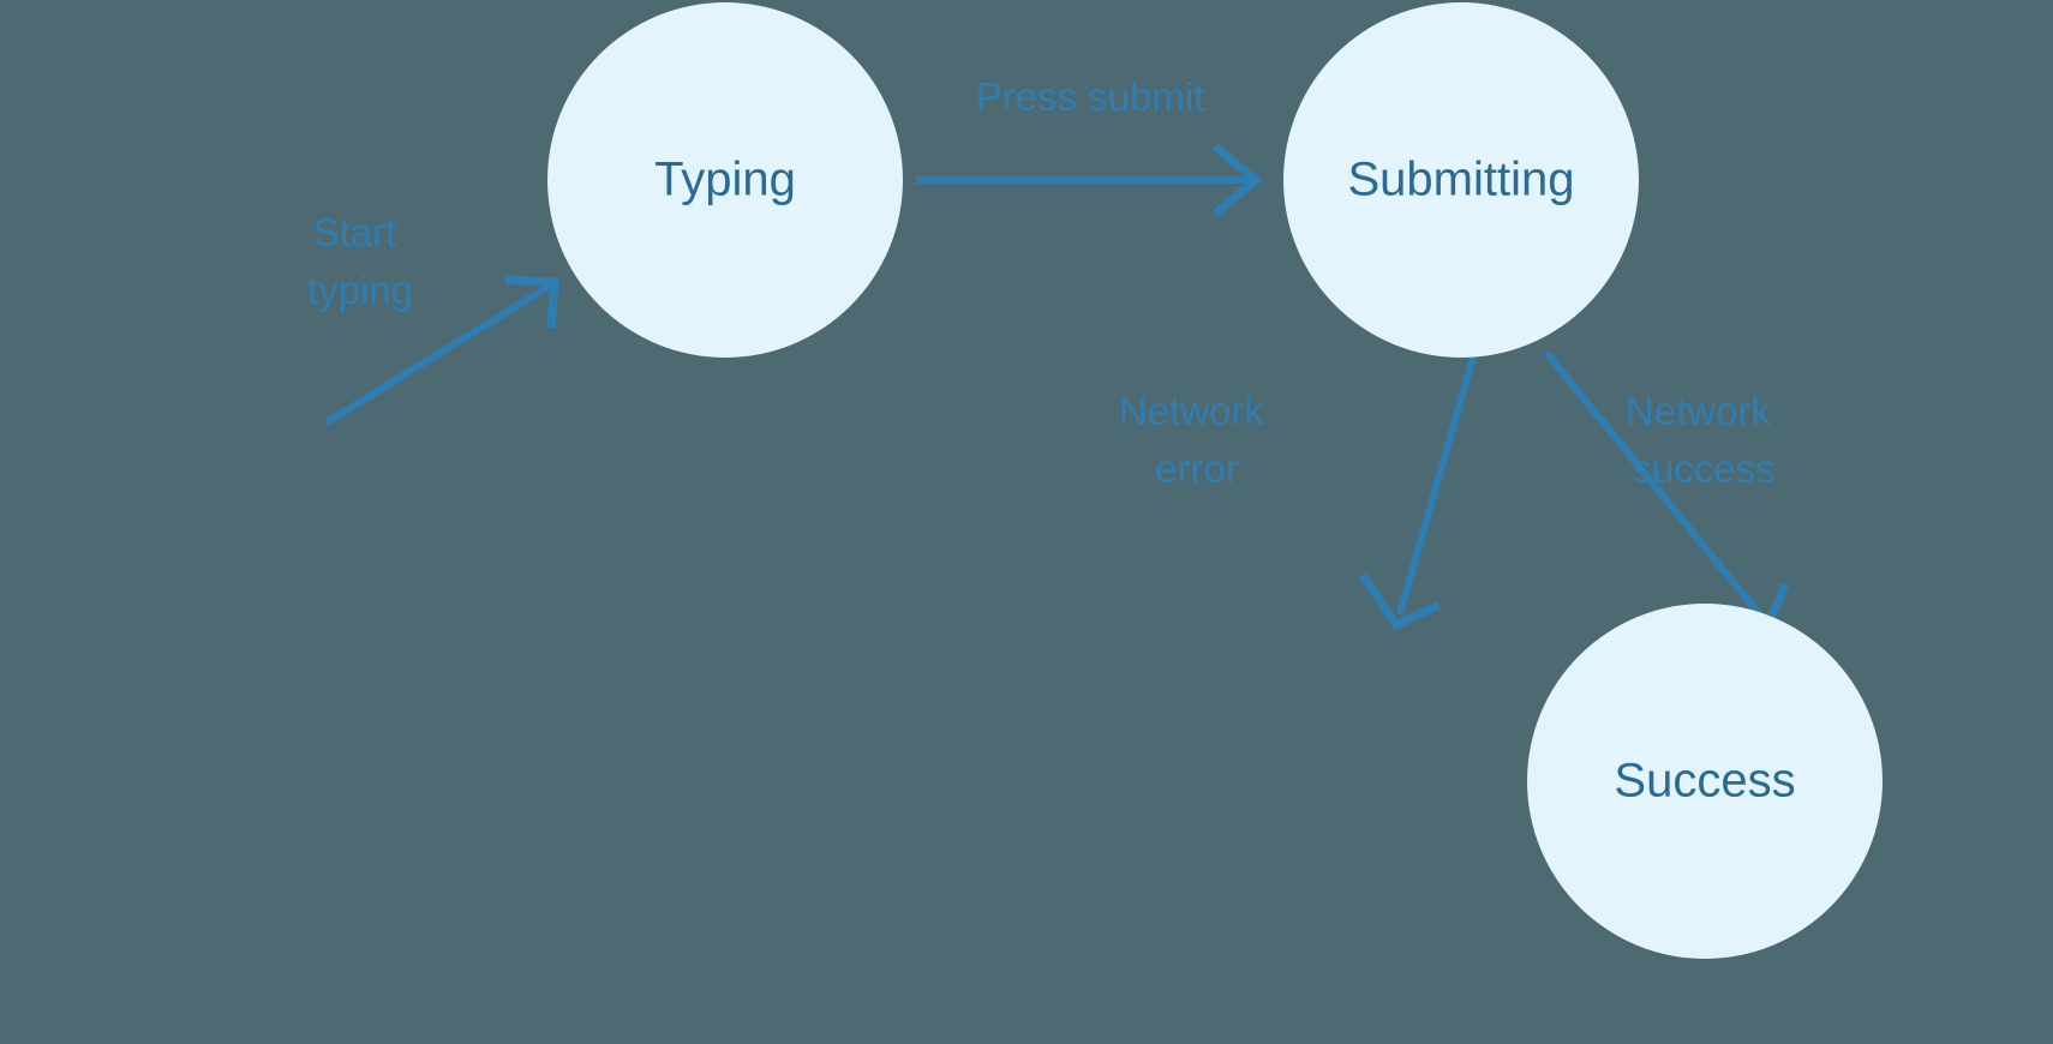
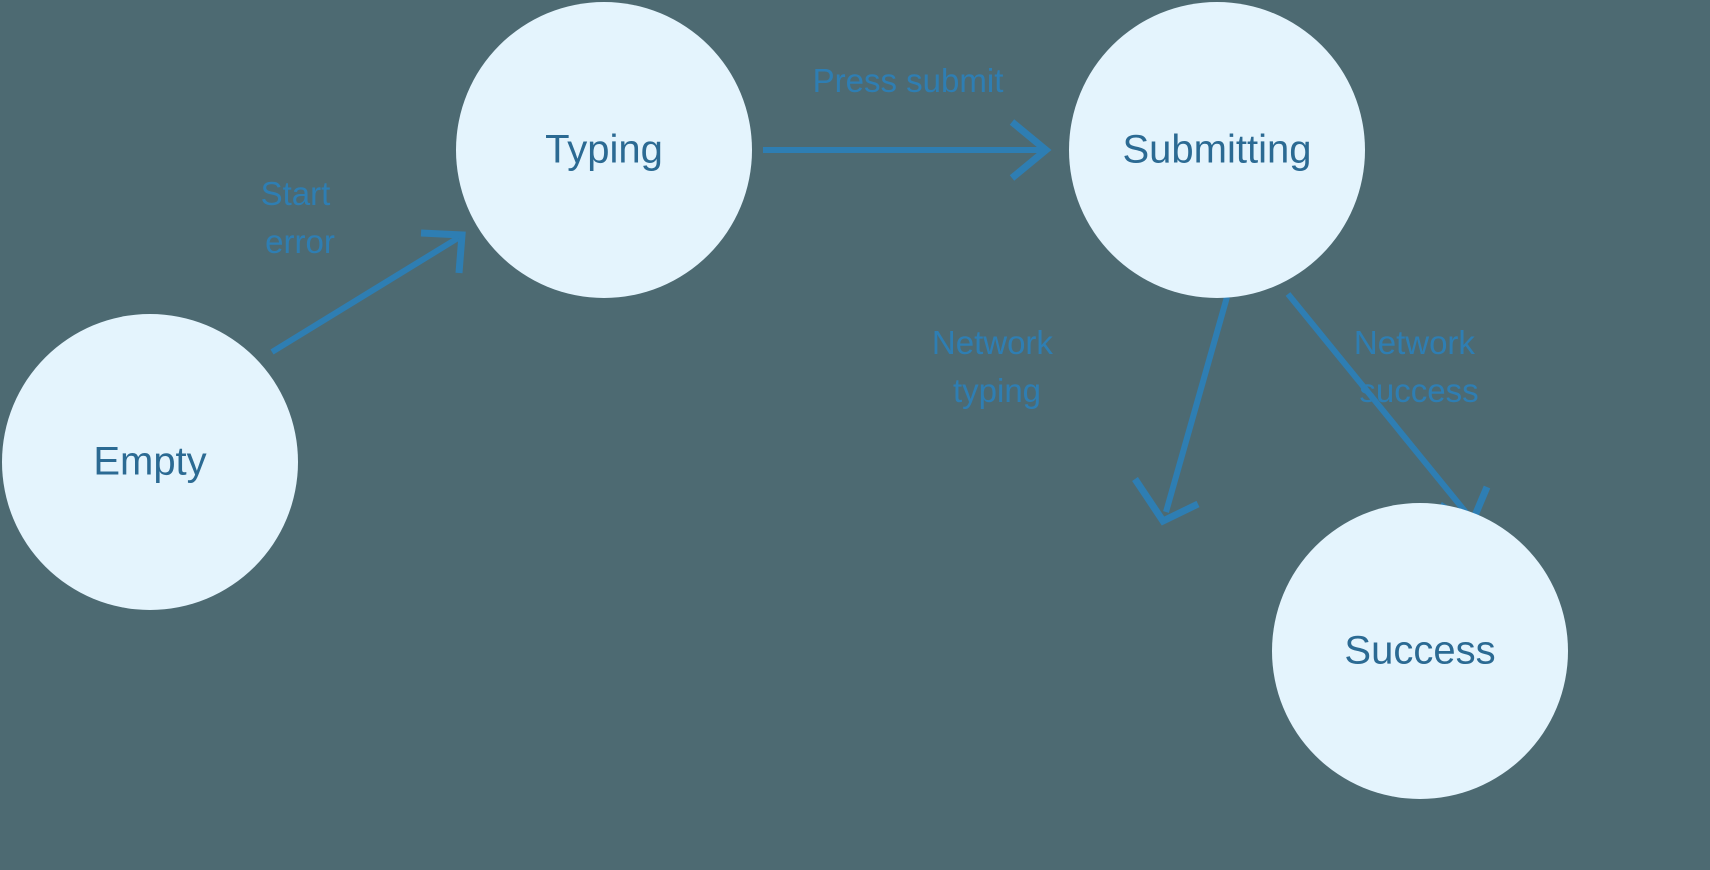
- Start typing
+ Start error
  Press submit
- Network error
+ Network typing
  Network success
+ Empty
  Typing
  Submitting
  Success
